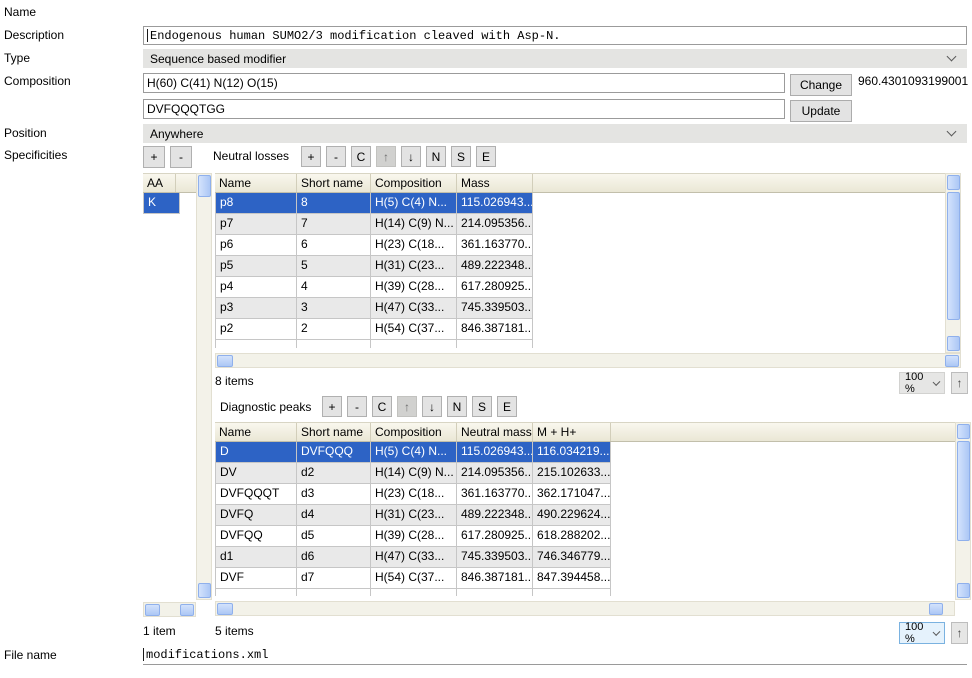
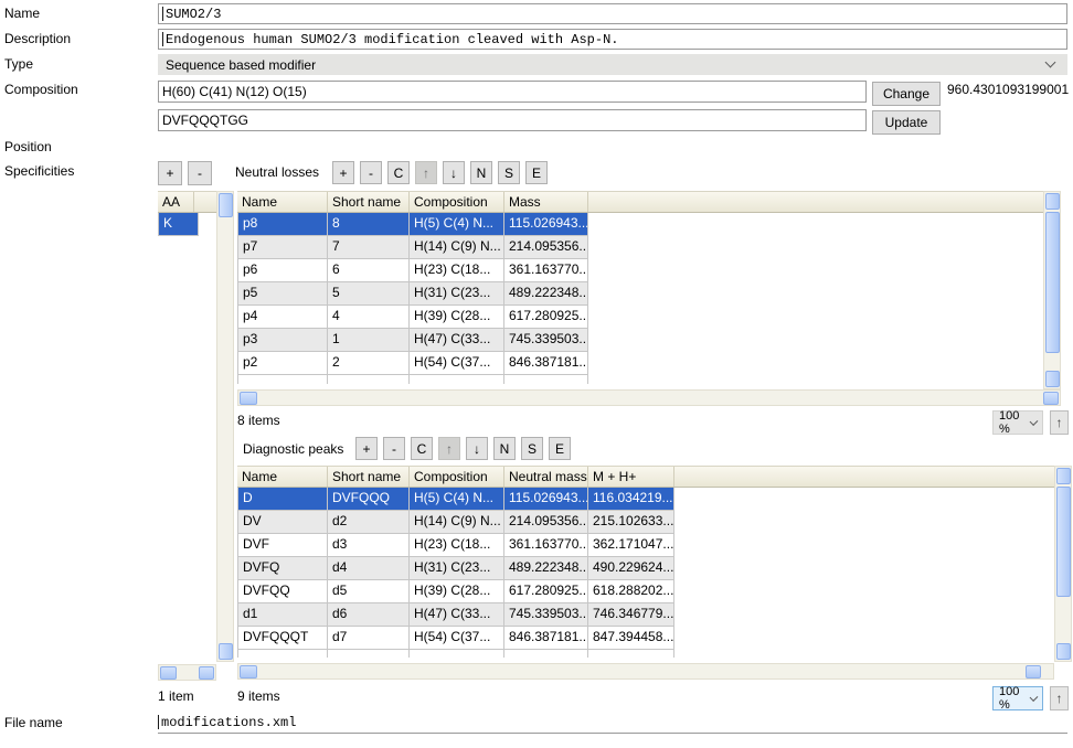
  Name
  Description
  Type
  Composition
  Position
  Specificities
  File name
+ SUMO2/3
  Endogenous human SUMO2/3 modification cleaved with Asp-N.
  Sequence based modifier
  H(60) C(41) N(12) O(15)
  Change
  960.4301093199001
  DVFQQQTGG
  Update
- Anywhere
  +
  -
  Neutral losses
  +
  -
  C
  ↑
  ↓
  N
  S
  E
  AA
  K
  Name
  Short name
  Composition
  Mass
  p8
  8
  H(5) C(4) N...
  115.026943...
  p7
  7
  H(14) C(9) N...
  214.095356...
  p6
  6
  H(23) C(18...
  361.163770...
  p5
  5
  H(31) C(23...
  489.222348...
  p4
  4
  H(39) C(28...
  617.280925...
  p3
- 3
+ 1
  H(47) C(33...
  745.339503...
  p2
  2
  H(54) C(37...
  846.387181...
  8 items
  100 %
  ↑
  Diagnostic peaks
  +
  -
  C
  ↑
  ↓
  N
  S
  E
  Name
  Short name
  Composition
  Neutral mass
  M + H+
  D
  DVFQQQ
  H(5) C(4) N...
  115.026943...
  116.034219...
  DV
  d2
  H(14) C(9) N...
  214.095356...
  215.102633...
- DVFQQQT
+ DVF
  d3
  H(23) C(18...
  361.163770...
  362.171047...
  DVFQ
  d4
  H(31) C(23...
  489.222348...
  490.229624...
  DVFQQ
  d5
  H(39) C(28...
  617.280925...
  618.288202...
  d1
  d6
  H(47) C(33...
  745.339503...
  746.346779...
- DVF
+ DVFQQQT
  d7
  H(54) C(37...
  846.387181...
  847.394458...
  1 item
- 5 items
+ 9 items
  100 %
  ↑
  modifications.xml
